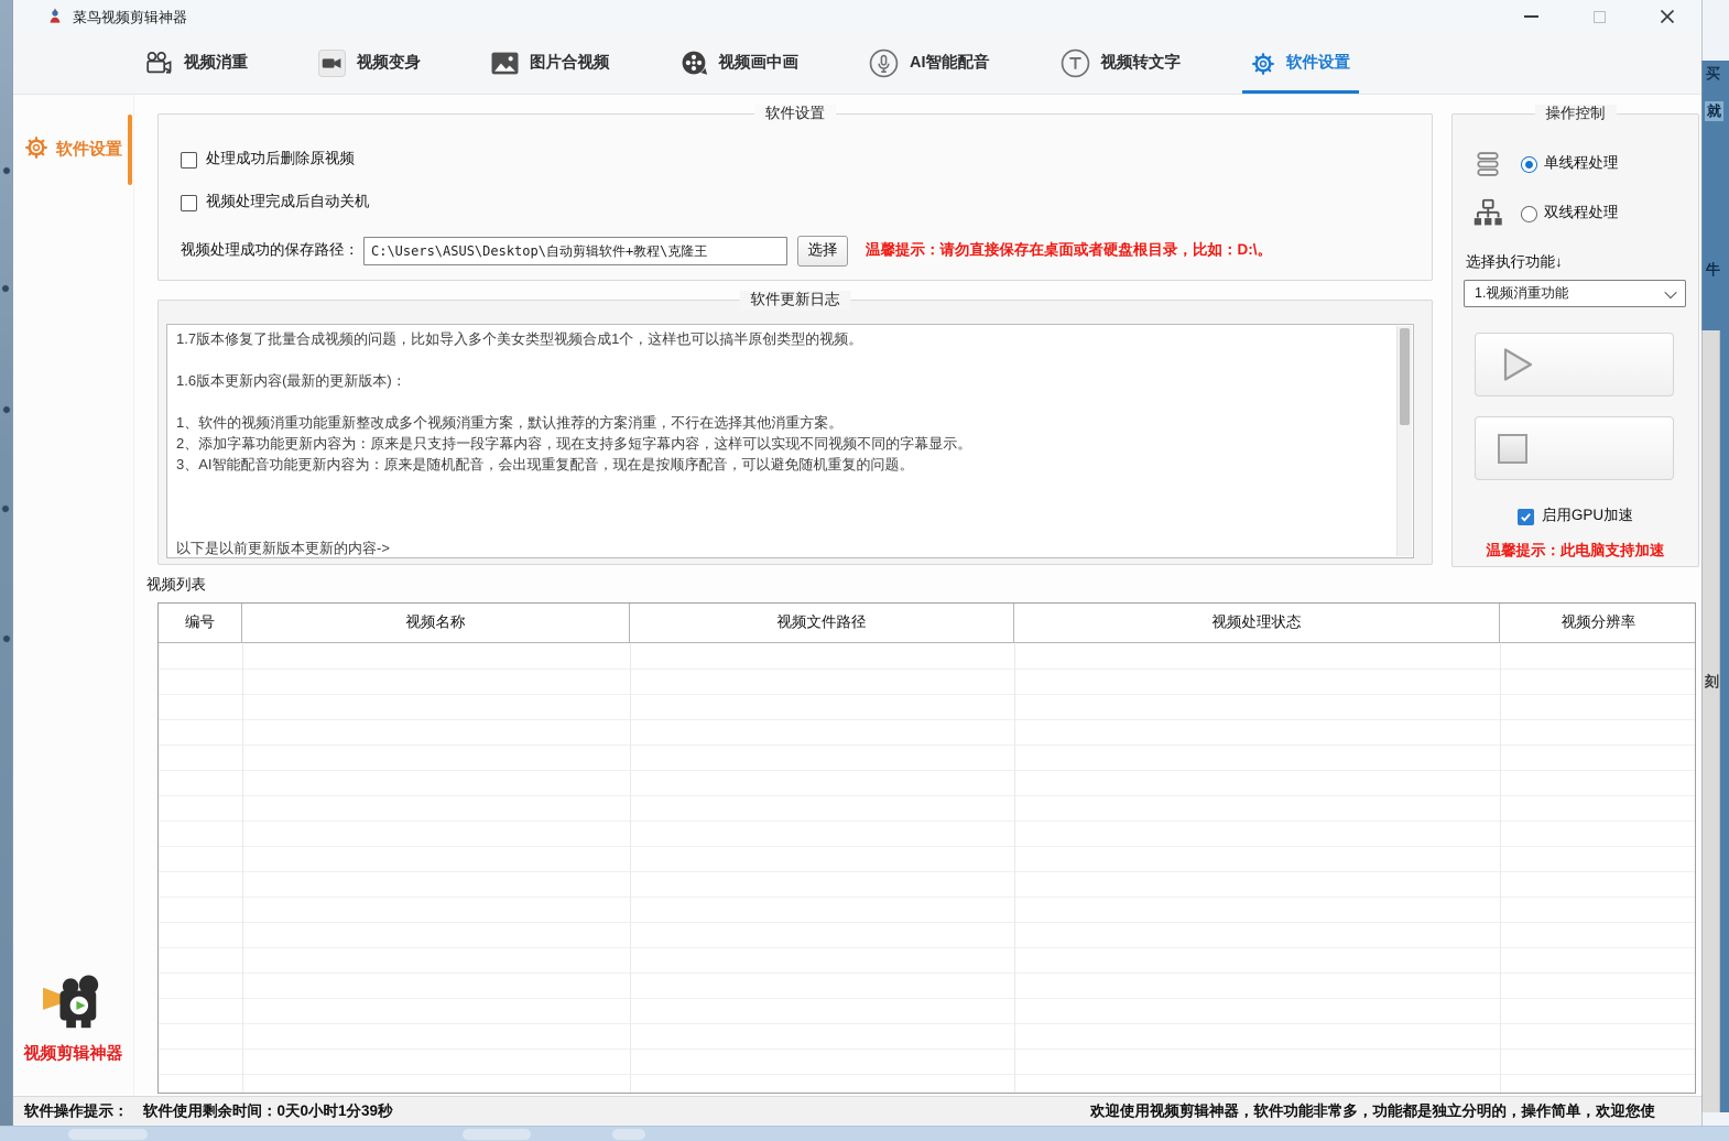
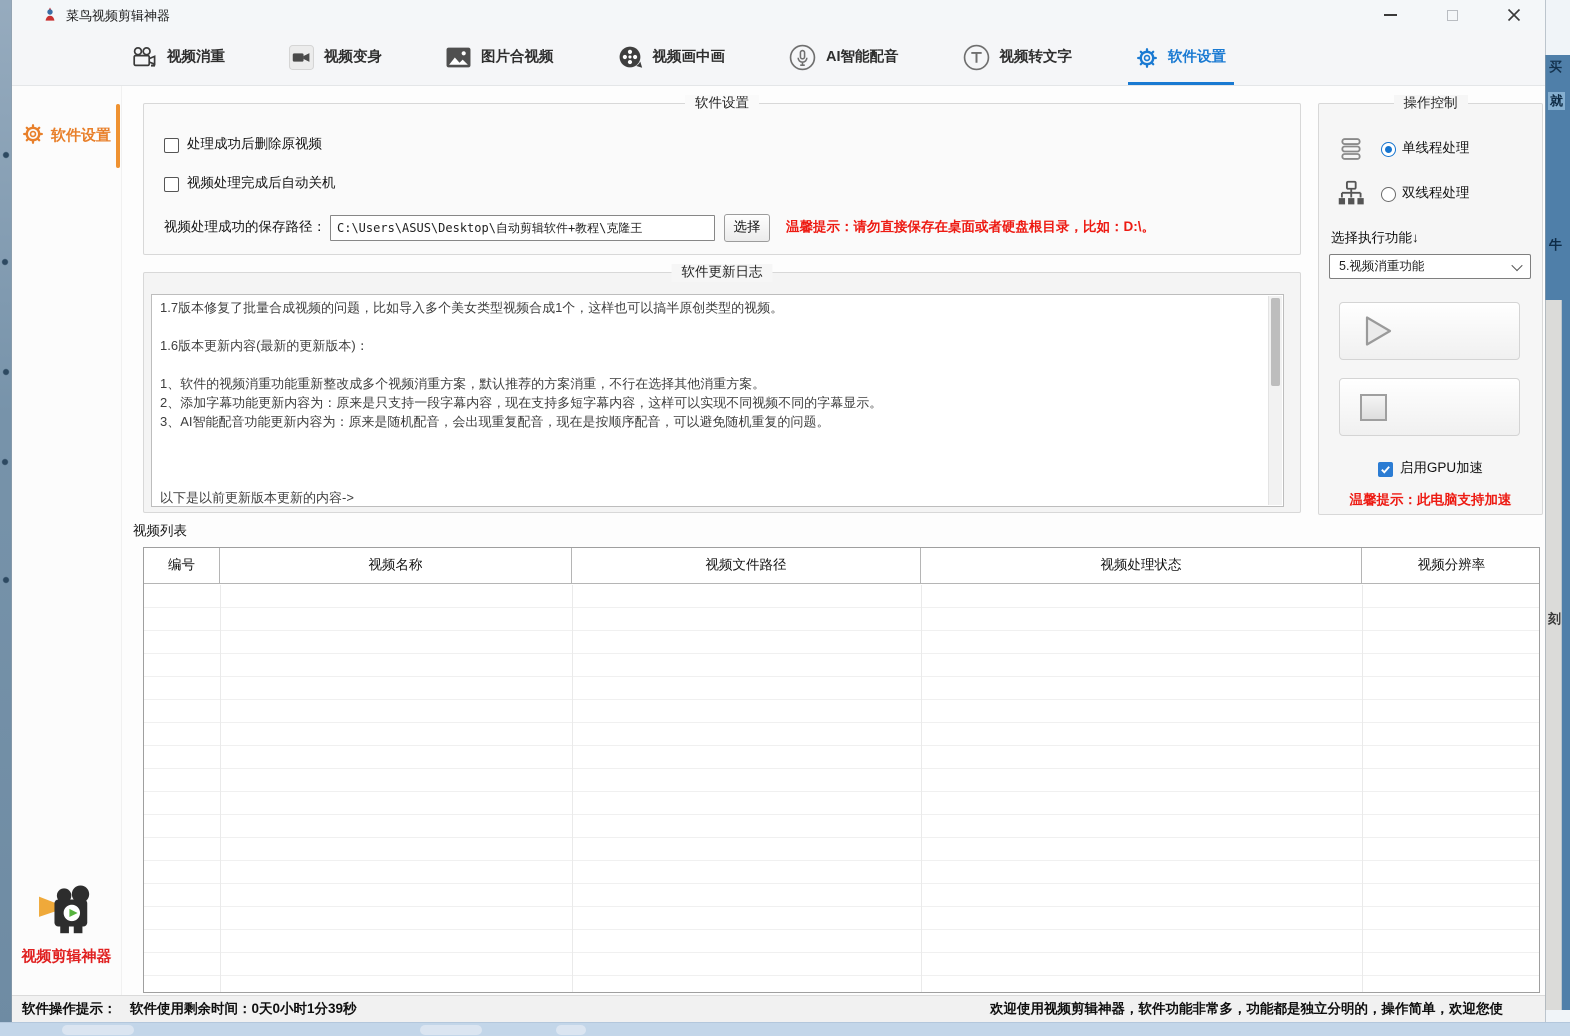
  买
  就
  牛
  刻
  菜鸟视频剪辑神器
  视频消重
  视频变身
  图片合视频
  视频画中画
  AI智能配音
  视频转文字
  软件设置
  软件设置
  视频剪辑神器
  软件设置
  处理成功后删除原视频
  视频处理完成后自动关机
  视频处理成功的保存路径：
  C:\Users\ASUS\Desktop\自动剪辑软件+教程\克隆王
  选择
  温馨提示：请勿直接保存在桌面或者硬盘根目录，比如：D:\。
  软件更新日志
  1.7版本修复了批量合成视频的问题，比如导入多个美女类型视频合成1个，这样也可以搞半原创类型的视频。
  1.6版本更新内容(最新的更新版本)：
  1、软件的视频消重功能重新整改成多个视频消重方案，默认推荐的方案消重，不行在选择其他消重方案。
  2、添加字幕功能更新内容为：原来是只支持一段字幕内容，现在支持多短字幕内容，这样可以实现不同视频不同的字幕显示。
  3、AI智能配音功能更新内容为：原来是随机配音，会出现重复配音，现在是按顺序配音，可以避免随机重复的问题。
  以下是以前更新版本更新的内容->
  操作控制
  单线程处理
  双线程处理
  选择执行功能↓
- 1.视频消重功能
+ 5.视频消重功能
  启用GPU加速
  温馨提示：此电脑支持加速
  视频列表
  编号
  视频名称
  视频文件路径
  视频处理状态
  视频分辨率
  软件操作提示：
  软件使用剩余时间：0天0小时1分39秒
  欢迎使用视频剪辑神器，软件功能非常多，功能都是独立分明的，操作简单，欢迎您使
